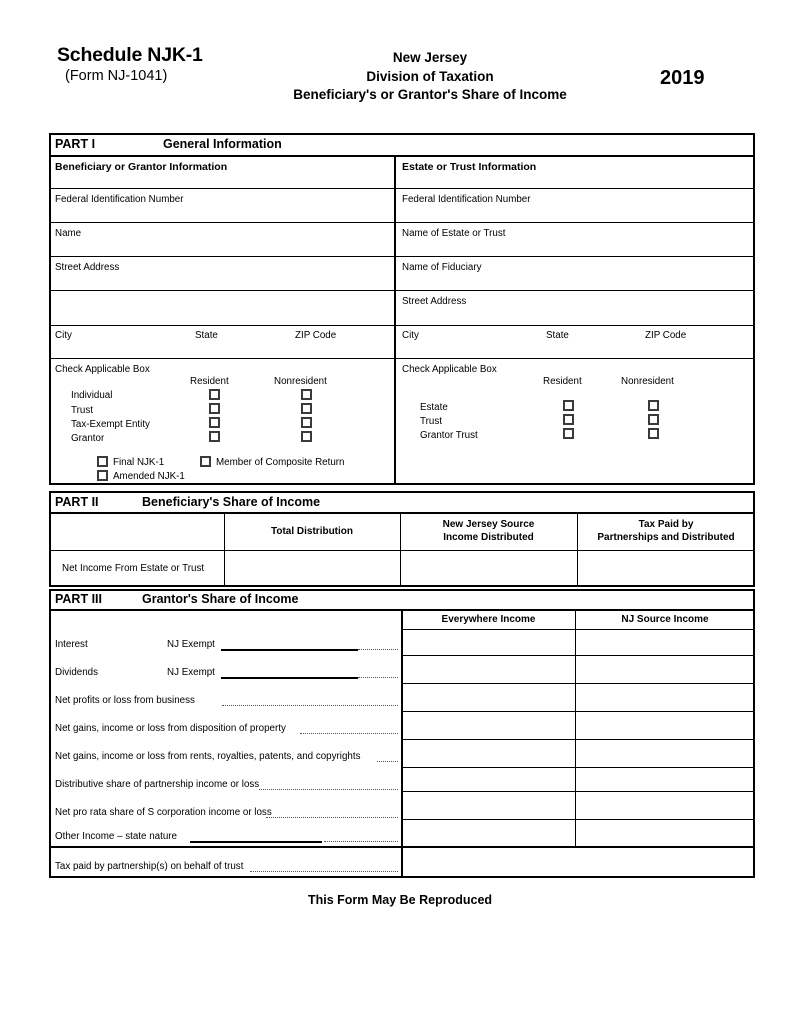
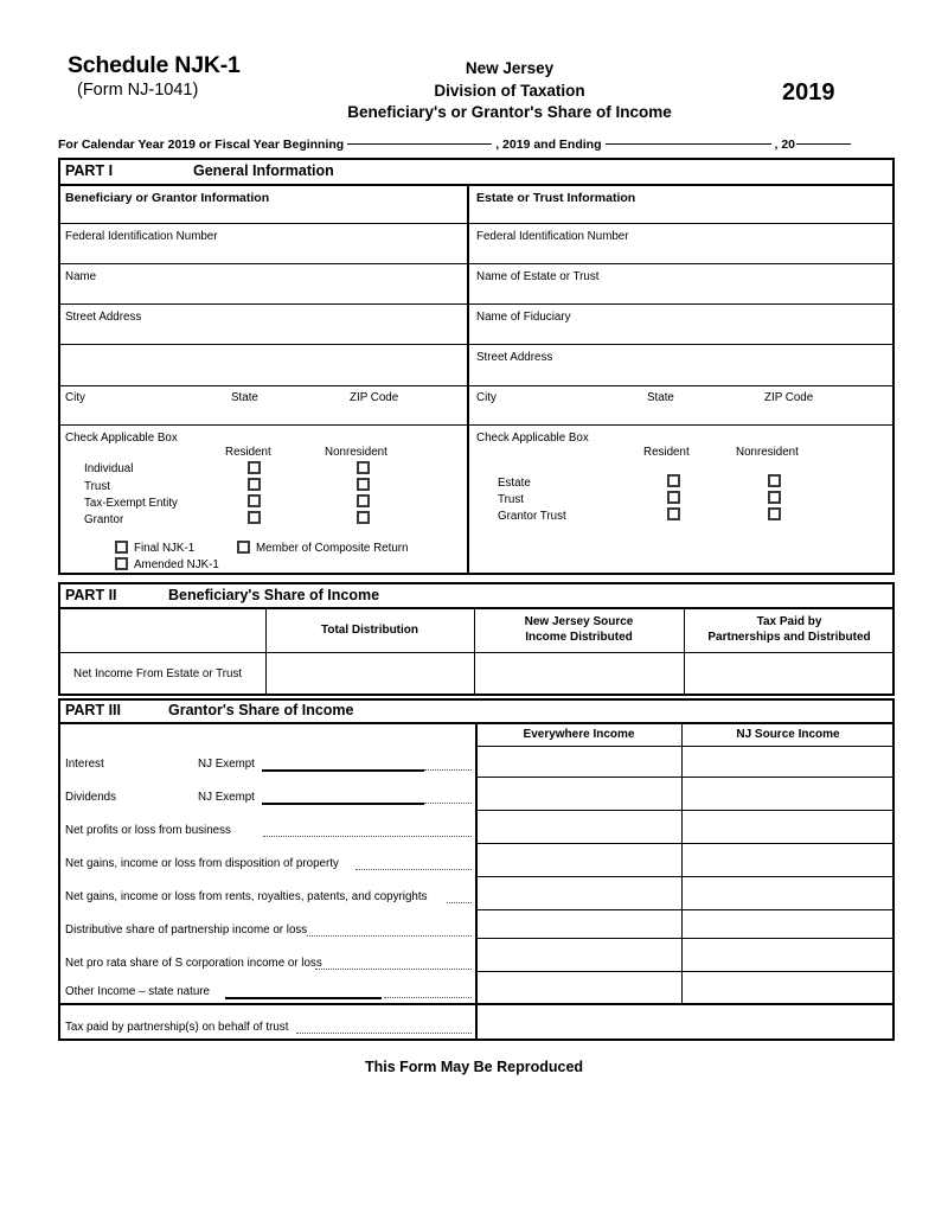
  Schedule NJK-1
  (Form NJ-1041)
  New Jersey
  Division of Taxation
  Beneficiary's or Grantor's Share of Income
  2019
+ For Calendar Year 2019 or Fiscal Year Beginning , 2019 and Ending , 20
  PART I
  General Information
  Beneficiary or Grantor Information
  Estate or Trust Information
  Federal Identification Number
  Name
  Street Address
  Federal Identification Number
  Name of Estate or Trust
  Name of Fiduciary
  Street Address
  City
  State
  ZIP Code
  City
  State
  ZIP Code
  Check Applicable Box
  Resident
  Nonresident
  Individual
  Trust
  Tax-Exempt Entity
  Grantor
  Final NJK-1
  Amended NJK-1
  Member of Composite Return
  Check Applicable Box
  Resident
  Nonresident
  Estate
  Trust
  Grantor Trust
  PART II
  Beneficiary's Share of Income
  Total Distribution
  New Jersey Source
  Income Distributed
  Tax Paid by
  Partnerships and Distributed
  Net Income From Estate or Trust
  PART III
  Grantor's Share of Income
  Everywhere Income
  NJ Source Income
  Interest
  NJ Exempt
  Dividends
  NJ Exempt
  Net profits or loss from business
  Net gains, income or loss from disposition of property
  Net gains, income or loss from rents, royalties, patents, and copyrights
  Distributive share of partnership income or loss
  Net pro rata share of S corporation income or loss
  Other Income – state nature
  Tax paid by partnership(s) on behalf of trust
  This Form May Be Reproduced
